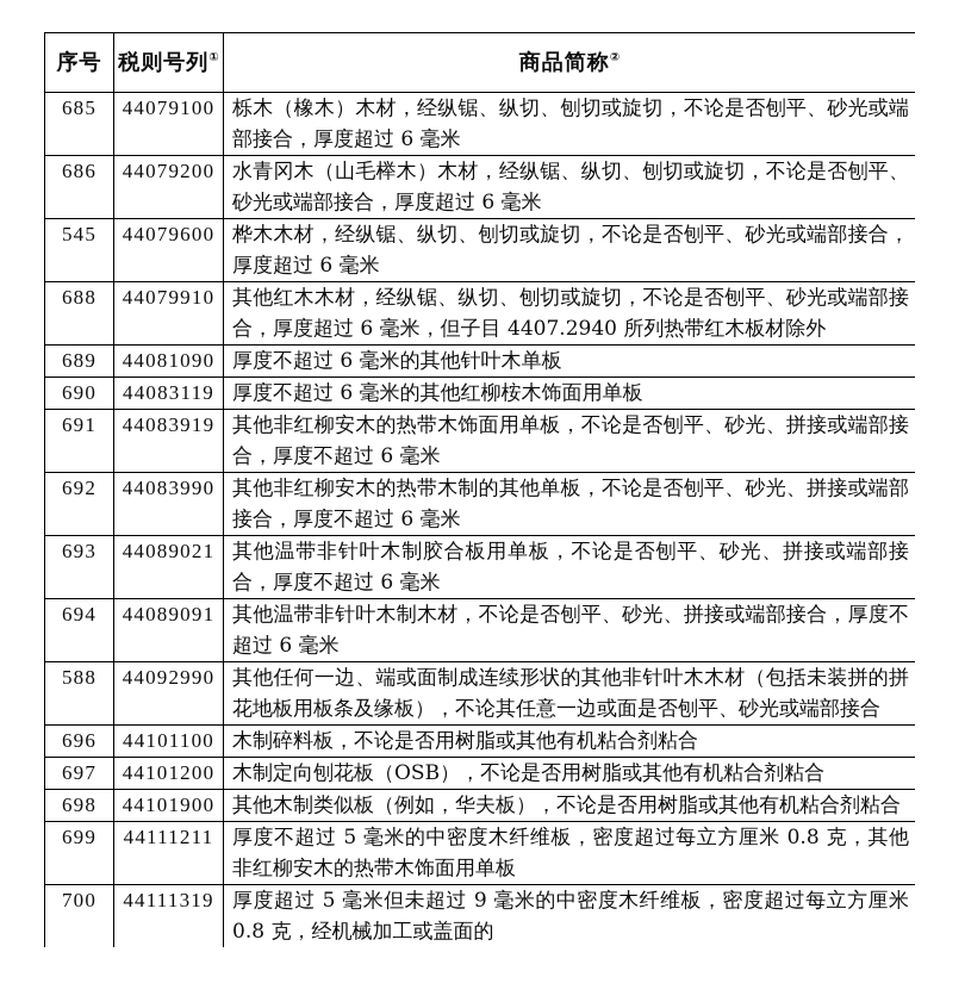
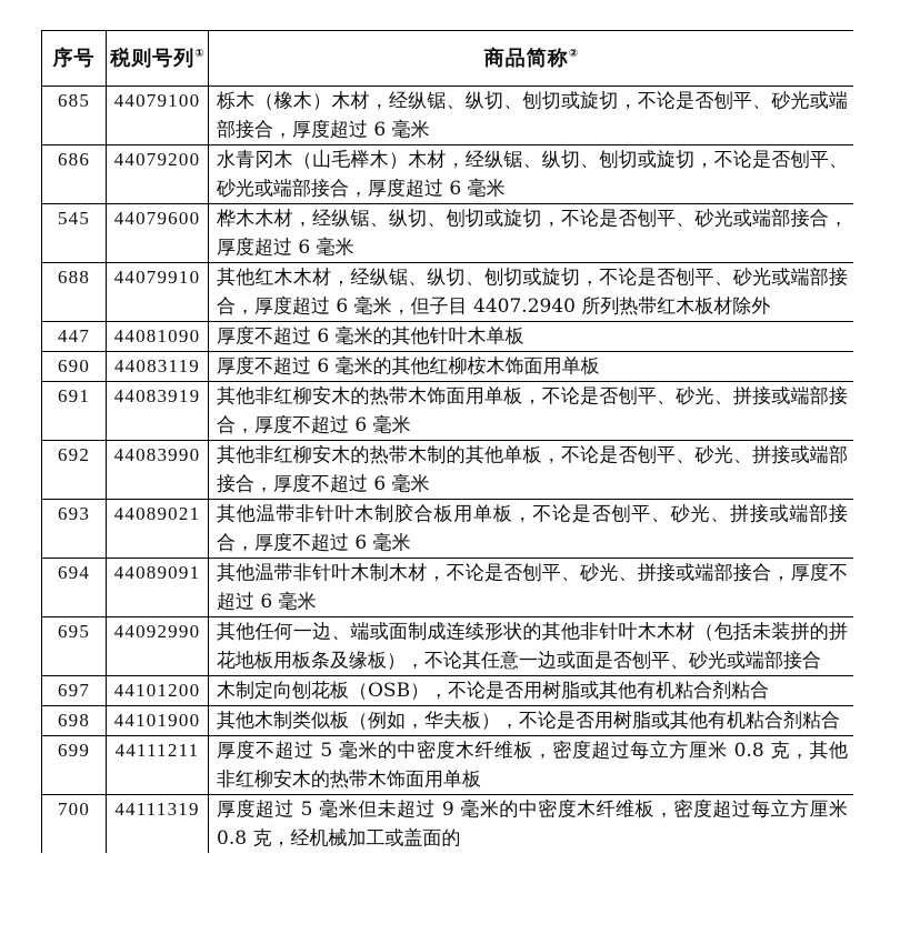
  序号	税则号列①	商品简称②
  685	44079100	栎木（橡木）木材，经纵锯、纵切、刨切或旋切，不论是否刨平、砂光或端部接合，厚度超过 6 毫米
  686	44079200	水青冈木（山毛榉木）木材，经纵锯、纵切、刨切或旋切，不论是否刨平、砂光或端部接合，厚度超过 6 毫米
  545	44079600	桦木木材，经纵锯、纵切、刨切或旋切，不论是否刨平、砂光或端部接合，厚度超过 6 毫米
  688	44079910	其他红木木材，经纵锯、纵切、刨切或旋切，不论是否刨平、砂光或端部接合，厚度超过 6 毫米，但子目 4407.2940 所列热带红木板材除外
- 689	44081090	厚度不超过 6 毫米的其他针叶木单板
+ 447	44081090	厚度不超过 6 毫米的其他针叶木单板
  690	44083119	厚度不超过 6 毫米的其他红柳桉木饰面用单板
  691	44083919	其他非红柳安木的热带木饰面用单板，不论是否刨平、砂光、拼接或端部接合，厚度不超过 6 毫米
  692	44083990	其他非红柳安木的热带木制的其他单板，不论是否刨平、砂光、拼接或端部接合，厚度不超过 6 毫米
  693	44089021	其他温带非针叶木制胶合板用单板，不论是否刨平、砂光、拼接或端部接合，厚度不超过 6 毫米
  694	44089091	其他温带非针叶木制木材，不论是否刨平、砂光、拼接或端部接合，厚度不超过 6 毫米
- 588	44092990	其他任何一边、端或面制成连续形状的其他非针叶木木材（包括未装拼的拼花地板用板条及缘板），不论其任意一边或面是否刨平、砂光或端部接合
+ 695	44092990	其他任何一边、端或面制成连续形状的其他非针叶木木材（包括未装拼的拼花地板用板条及缘板），不论其任意一边或面是否刨平、砂光或端部接合
- 696	44101100	木制碎料板，不论是否用树脂或其他有机粘合剂粘合
  697	44101200	木制定向刨花板（OSB），不论是否用树脂或其他有机粘合剂粘合
  698	44101900	其他木制类似板（例如，华夫板），不论是否用树脂或其他有机粘合剂粘合
  699	44111211	厚度不超过 5 毫米的中密度木纤维板，密度超过每立方厘米 0.8 克，其他非红柳安木的热带木饰面用单板
  700	44111319	厚度超过 5 毫米但未超过 9 毫米的中密度木纤维板，密度超过每立方厘米 0.8 克，经机械加工或盖面的
